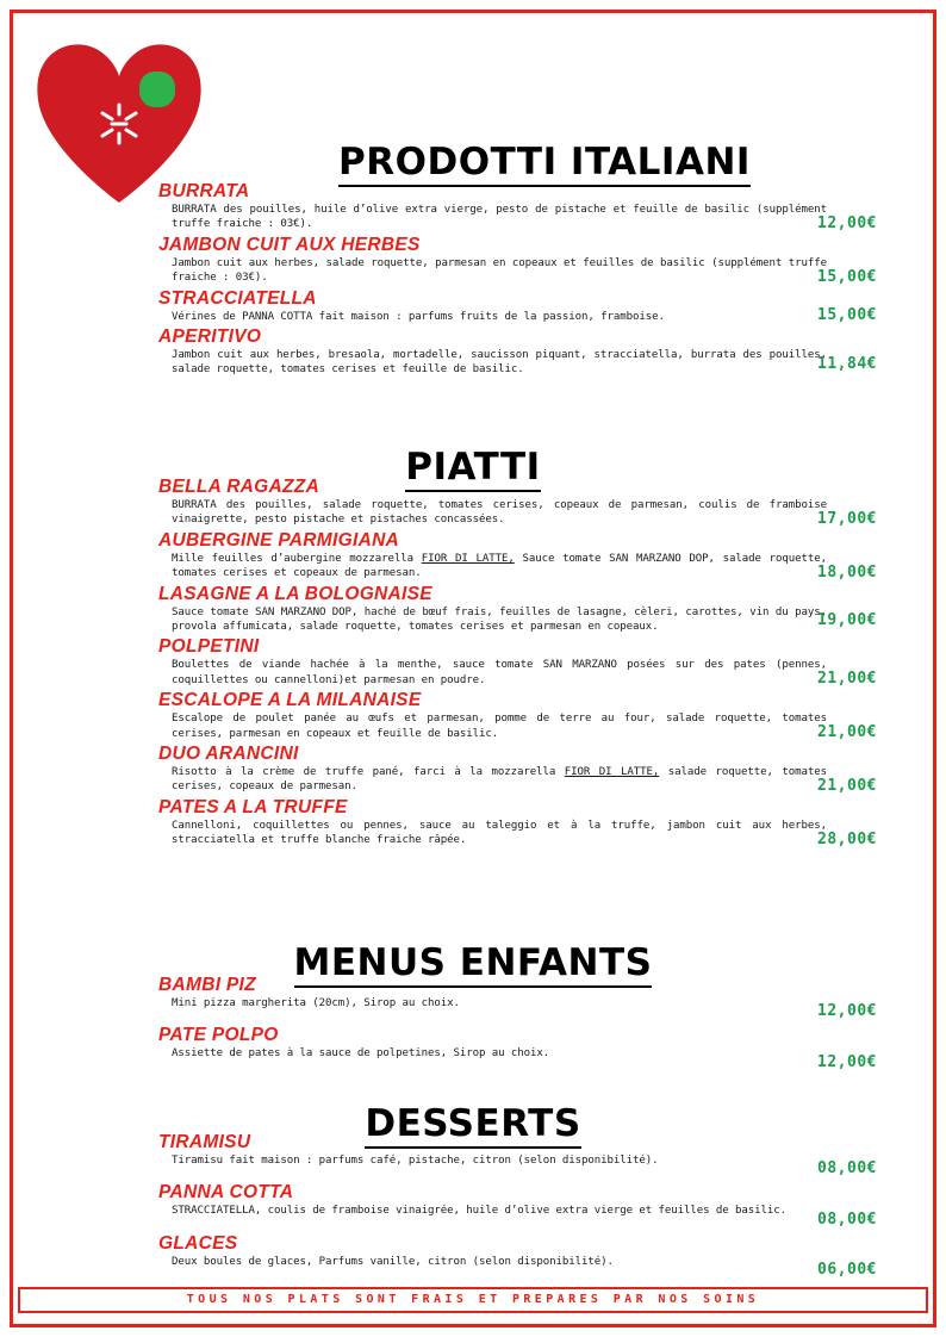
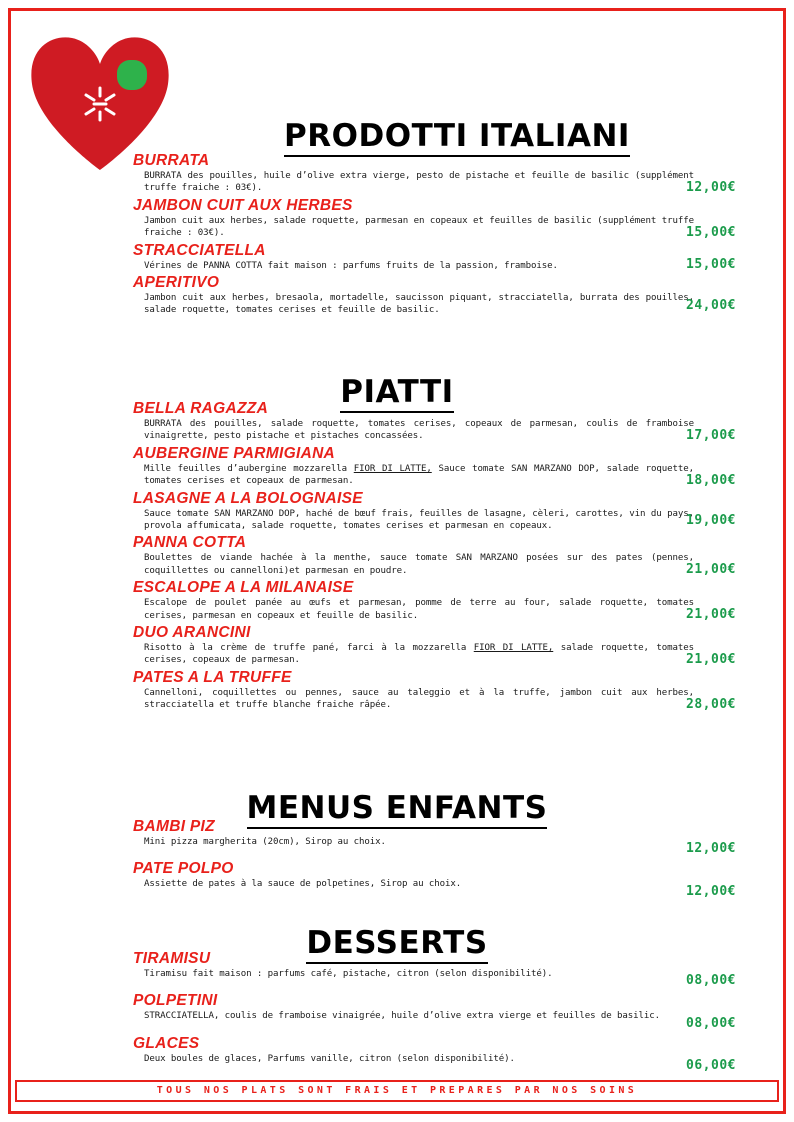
  PRODOTTI ITALIANI
  BURRATA
  BURRATA des pouilles, huile d’olive extra vierge, pesto de pistache et feuille de basilic (supplément truffe fraiche : 03€).
  12,00€
  JAMBON CUIT AUX HERBES
  Jambon cuit aux herbes, salade roquette, parmesan en copeaux et feuilles de basilic (supplément truffe fraiche : 03€).
  15,00€
  STRACCIATELLA
  Vérines de PANNA COTTA fait maison : parfums fruits de la passion, framboise.
  15,00€
  APERITIVO
  Jambon cuit aux herbes, bresaola, mortadelle, saucisson piquant, stracciatella, burrata des pouilles, salade roquette, tomates cerises et feuille de basilic.
- 11,84€
+ 24,00€
  PIATTI
  BELLA RAGAZZA
  BURRATA des pouilles, salade roquette, tomates cerises, copeaux de parmesan, coulis de framboise vinaigrette, pesto pistache et pistaches concassées.
  17,00€
  AUBERGINE PARMIGIANA
  Mille feuilles d’aubergine mozzarella FIOR DI LATTE, Sauce tomate SAN MARZANO DOP, salade roquette, tomates cerises et copeaux de parmesan.
  18,00€
  LASAGNE A LA BOLOGNAISE
  Sauce tomate SAN MARZANO DOP, haché de bœuf frais, feuilles de lasagne, cèleri, carottes, vin du pays, provola affumicata, salade roquette, tomates cerises et parmesan en copeaux.
  19,00€
- POLPETINI
+ PANNA COTTA
  Boulettes de viande hachée à la menthe, sauce tomate SAN MARZANO posées sur des pates (pennes, coquillettes ou cannelloni)et parmesan en poudre.
  21,00€
  ESCALOPE A LA MILANAISE
  Escalope de poulet panée au œufs et parmesan, pomme de terre au four, salade roquette, tomates cerises, parmesan en copeaux et feuille de basilic.
  21,00€
  DUO ARANCINI
  Risotto à la crème de truffe pané, farci à la mozzarella FIOR DI LATTE, salade roquette, tomates cerises, copeaux de parmesan.
  21,00€
  PATES A LA TRUFFE
  Cannelloni, coquillettes ou pennes, sauce au taleggio et à la truffe, jambon cuit aux herbes, stracciatella et truffe blanche fraiche râpée.
  28,00€
  MENUS ENFANTS
  BAMBI PIZ
  Mini pizza margherita (20cm), Sirop au choix.
  12,00€
  PATE POLPO
  Assiette de pates à la sauce de polpetines, Sirop au choix.
  12,00€
  DESSERTS
  TIRAMISU
  Tiramisu fait maison : parfums café, pistache, citron (selon disponibilité).
  08,00€
- PANNA COTTA
+ POLPETINI
  STRACCIATELLA, coulis de framboise vinaigrée, huile d’olive extra vierge et feuilles de basilic.
  08,00€
  GLACES
  Deux boules de glaces, Parfums vanille, citron (selon disponibilité).
  06,00€
  TOUS NOS PLATS SONT FRAIS ET PREPARES PAR NOS SOINS
